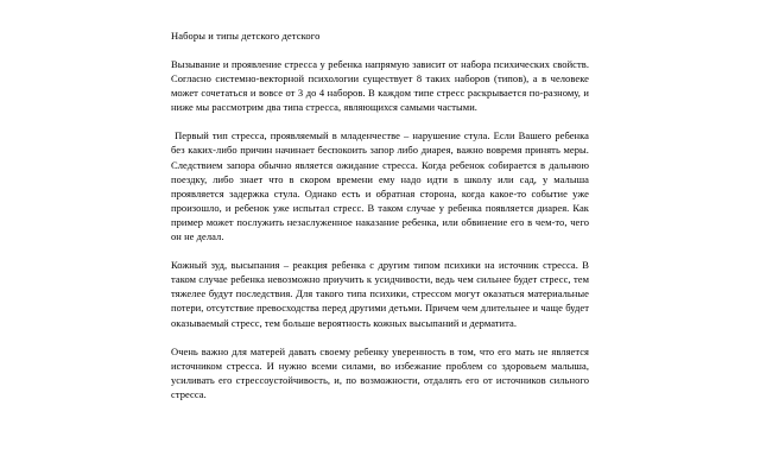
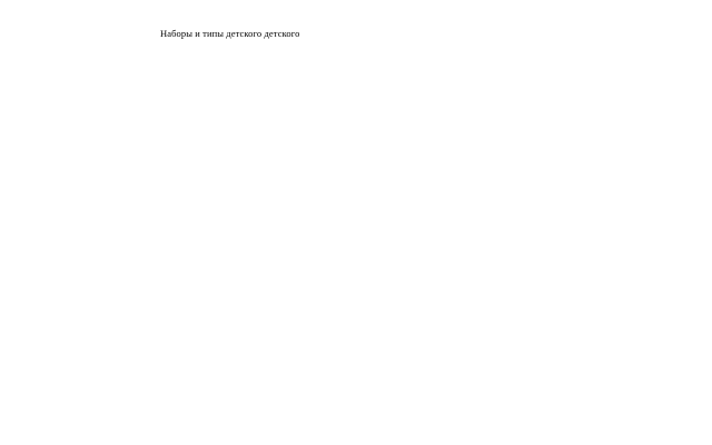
  Наборы и типы детского детского
- Вызывание и проявление стресса у ребенка напрямую зависит от набора психических свойств. Согласно системно-векторной психологии существует 8 таких наборов (типов), а в человеке может сочетаться и вовсе от 3 до 4 наборов. В каждом типе стресс раскрывается по-разному, и ниже мы рассмотрим два типа стресса, являющихся самыми частыми.
- Первый тип стресса, проявляемый в младенчестве – нарушение стула. Если Вашего ребенка без каких-либо причин начинает беспокоить запор либо диарея, важно вовремя принять меры. Следствием запора обычно является ожидание стресса. Когда ребенок собирается в дальнюю поездку, либо знает что в скором времени ему надо идти в школу или сад, у малыша проявляется задержка стула. Однако есть и обратная сторона, когда какое-то событие уже произошло, и ребенок уже испытал стресс. В таком случае у ребенка появляется диарея. Как пример может послужить незаслуженное наказание ребенка, или обвинение его в чем-то, чего он не делал.
- Кожный зуд, высыпания – реакция ребенка с другим типом психики на источник стресса. В таком случае ребенка невозможно приучить к усидчивости, ведь чем сильнее будет стресс, тем тяжелее будут последствия. Для такого типа психики, стрессом могут оказаться материальные потери, отсутствие превосходства перед другими детьми. Причем чем длительнее и чаще будет оказываемый стресс, тем больше вероятность кожных высыпаний и дерматита.
- Очень важно для матерей давать своему ребенку уверенность в том, что его мать не является источником стресса. И нужно всеми силами, во избежание проблем со здоровьем малыша, усиливать его стрессоустойчивость, и, по возможности, отдалять его от источников сильного стресса.
